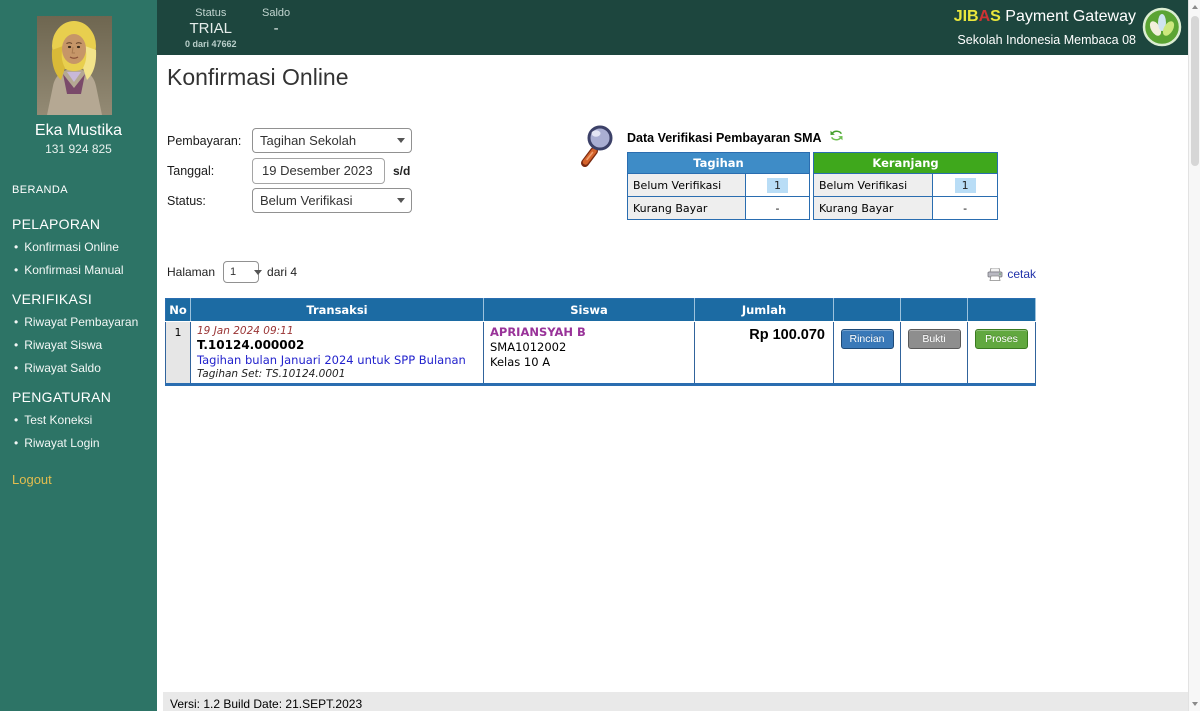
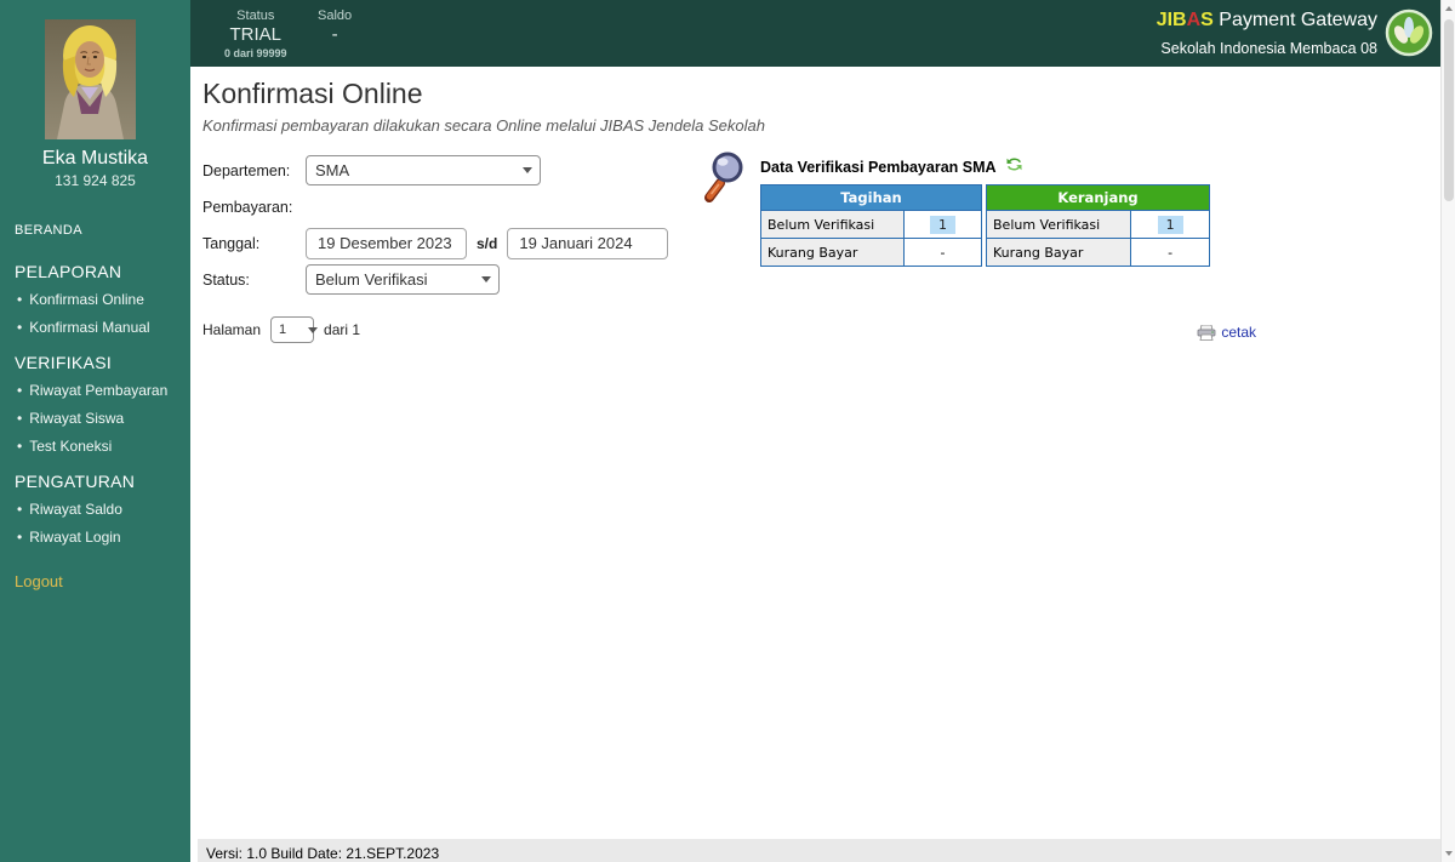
  Eka Mustika
  131 924 825
  BERANDA
  PELAPORAN
  Konfirmasi Online
  Konfirmasi Manual
  VERIFIKASI
  Riwayat Pembayaran
  Riwayat Siswa
- Riwayat Saldo
+ Test Koneksi
  PENGATURAN
- Test Koneksi
+ Riwayat Saldo
  Riwayat Login
  Logout
  Status
  TRIAL
- 0 dari 47662
+ 0 dari 99999
  Saldo
  -
  JIBAS Payment Gateway
  Sekolah Indonesia Membaca 08
  Konfirmasi Online
+ Konfirmasi pembayaran dilakukan secara Online melalui JIBAS Jendela Sekolah
+ Departemen:
+ SMA
  Pembayaran:
- Tagihan Sekolah
  Tanggal:
  19 Desember 2023
  s/d
+ 19 Januari 2024
  Status:
  Belum Verifikasi
  Data Verifikasi Pembayaran SMA
  Tagihan
  Belum Verifikasi	1
  Kurang Bayar	-
  Keranjang
  Belum Verifikasi	1
  Kurang Bayar	-
  Halaman
  1
- dari 4
+ dari 1
  cetak
- No	Transaksi	Siswa	Jumlah
- 1	19 Jan 2024 09:11 T.10124.000002 Tagihan bulan Januari 2024 untuk SPP Bulanan Tagihan Set: TS.10124.0001	APRIANSYAH B SMA1012002 Kelas 10 A	Rp 100.070	Rincian	Bukti	Proses
- Versi: 1.2 Build Date: 21.SEPT.2023
+ Versi: 1.0 Build Date: 21.SEPT.2023
